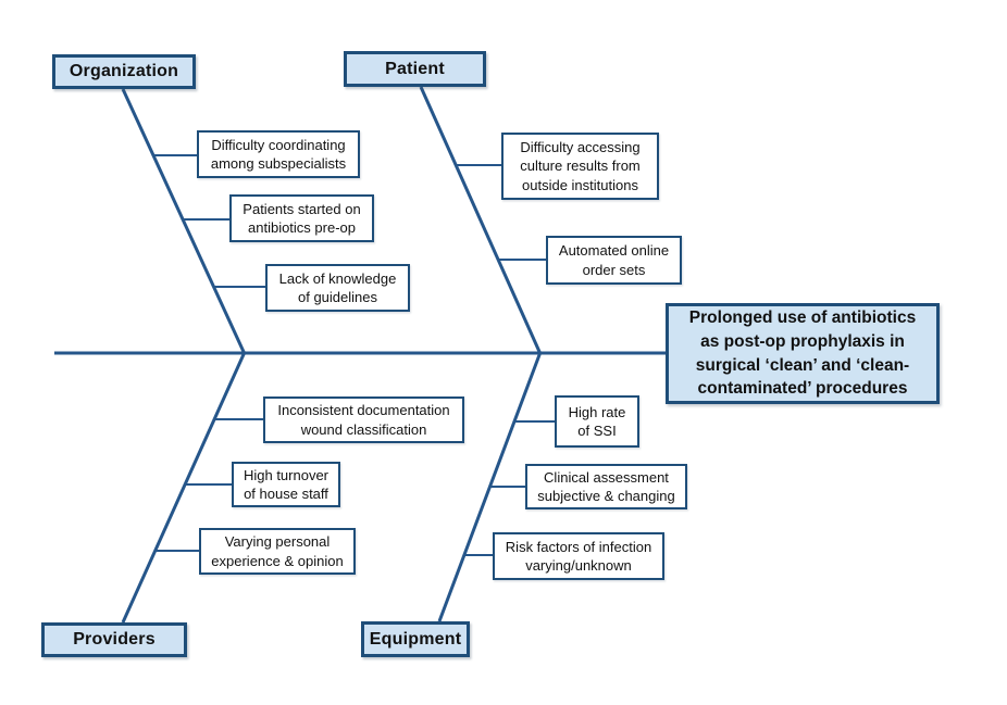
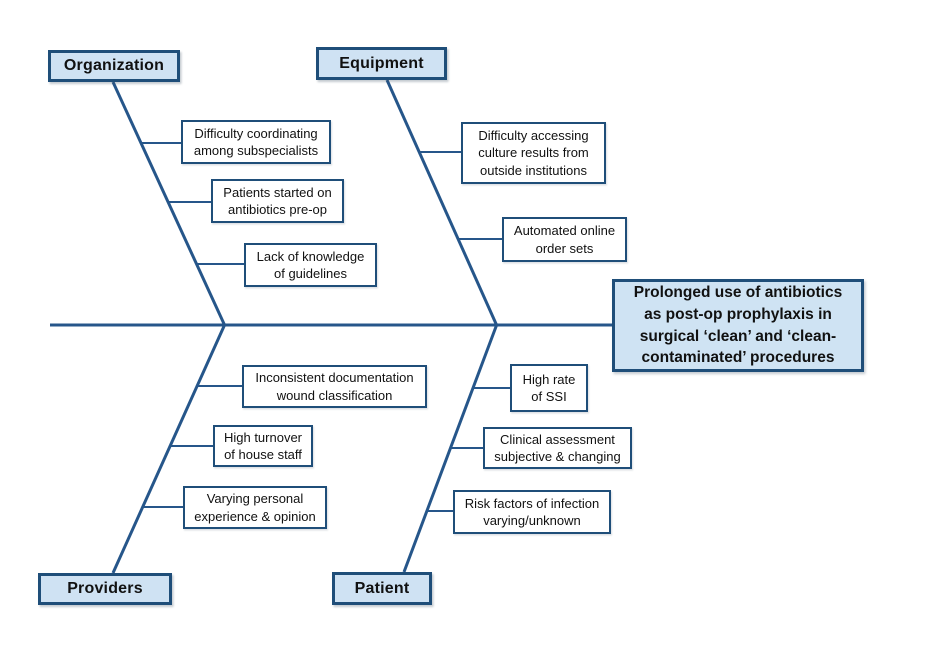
  Organization
- Patient
+ Equipment
  Providers
- Equipment
+ Patient
  Difficulty coordinating
  among subspecialists
  Patients started on
  antibiotics pre-op
  Lack of knowledge
  of guidelines
  Difficulty accessing
  culture results from
  outside institutions
  Automated online
  order sets
  Inconsistent documentation
  wound classification
  High turnover
  of house staff
  Varying personal
  experience & opinion
  High rate
  of SSI
  Clinical assessment
  subjective & changing
  Risk factors of infection
  varying/unknown
  Prolonged use of antibiotics
  as post-op prophylaxis in
  surgical ‘clean’ and ‘clean-
  contaminated’ procedures
